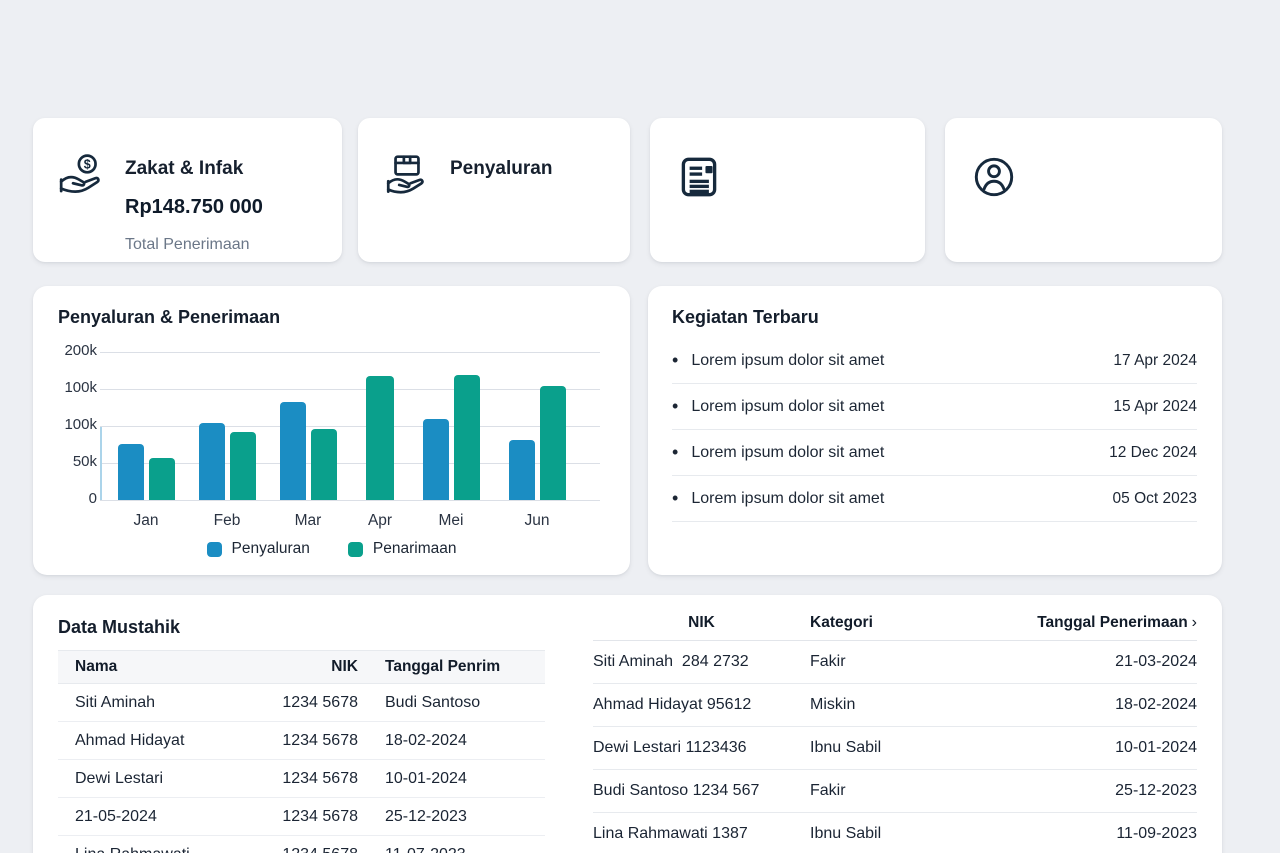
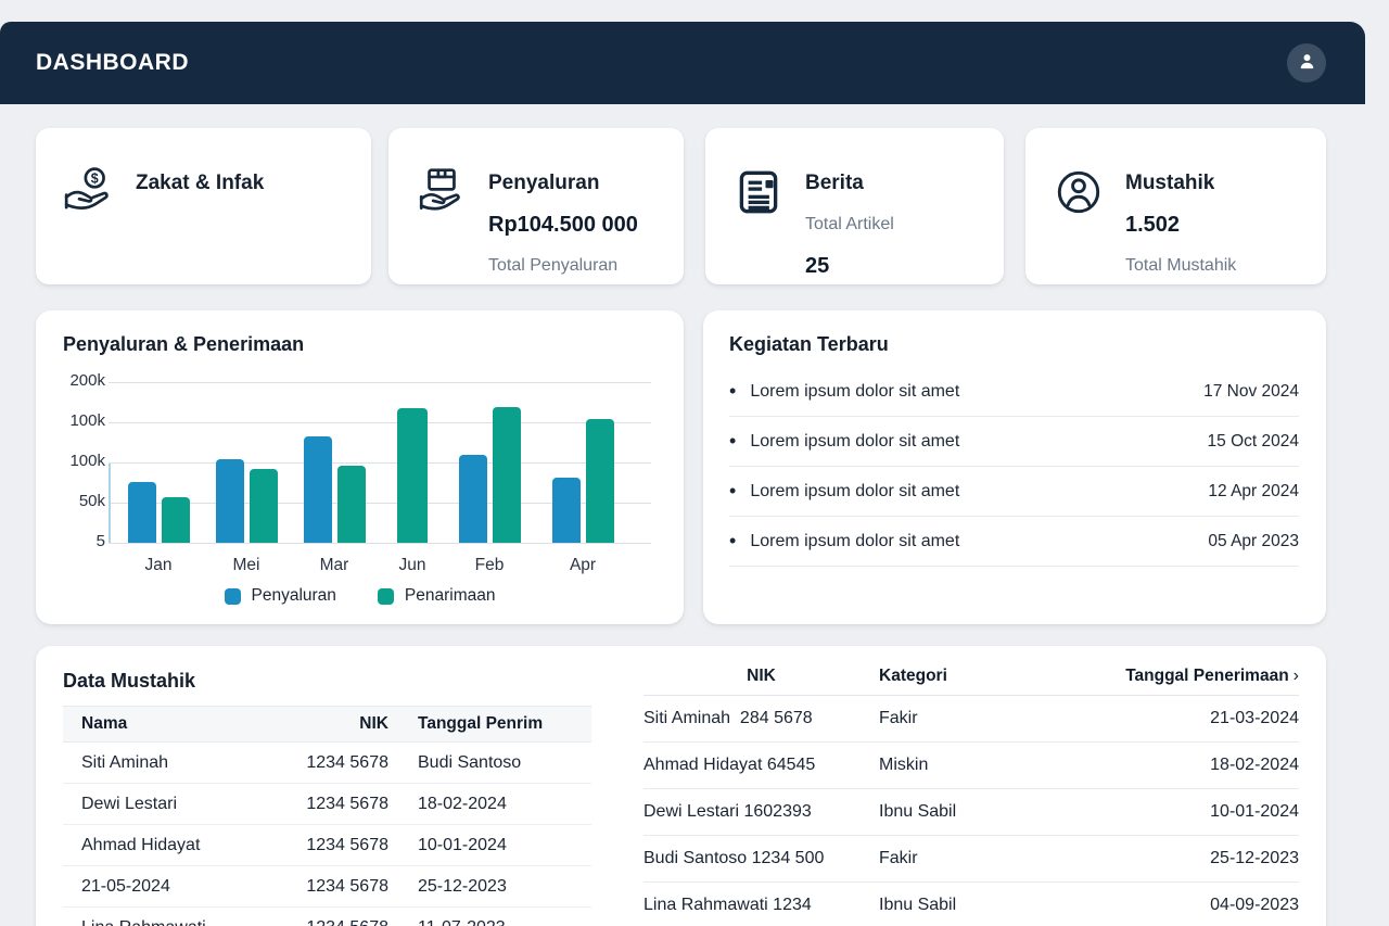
+ DASHBOARD
  $
  Zakat & Infak
- Rp148.750 000
- Total Penerimaan
  Penyaluran
+ Rp104.500 000
+ Total Penyaluran
+ Berita
+ Total Artikel
+ 25
+ Mustahik
+ 1.502
+ Total Mustahik
  Penyaluran & Penerimaan
  200k
  100k
  100k
  50k
- 0
+ 5
  Jan
- Feb
+ Mei
  Mar
- Apr
+ Jun
- Mei
+ Feb
- Jun
+ Apr
  Penyaluran
  Penarimaan
  Kegiatan Terbaru
  •
  Lorem ipsum dolor sit amet
- 17 Apr 2024
+ 17 Nov 2024
  •
  Lorem ipsum dolor sit amet
- 15 Apr 2024
+ 15 Oct 2024
  •
  Lorem ipsum dolor sit amet
- 12 Dec 2024
+ 12 Apr 2024
  •
  Lorem ipsum dolor sit amet
- 05 Oct 2023
+ 05 Apr 2023
  Data Mustahik
  Nama
  NIK
  Tanggal Penrim
  Siti Aminah
  1234 5678
  Budi Santoso
- Ahmad Hidayat
+ Dewi Lestari
  1234 5678
  18-02-2024
- Dewi Lestari
+ Ahmad Hidayat
  1234 5678
  10-01-2024
  21-05-2024
  1234 5678
  25-12-2023
  NIK
  Kategori
  Tanggal Penerimaan ›
- Siti Aminah 284 2732
+ Siti Aminah 284 5678
  Fakir
  21-03-2024
- Ahmad Hidayat 95612
+ Ahmad Hidayat 64545
  Miskin
  18-02-2024
- Dewi Lestari 1123436
+ Dewi Lestari 1602393
  Ibnu Sabil
  10-01-2024
- Budi Santoso 1234 567
+ Budi Santoso 1234 500
  Fakir
  25-12-2023
- Lina Rahmawati 1387
+ Lina Rahmawati 1234
  Ibnu Sabil
- 11-09-2023
+ 04-09-2023
